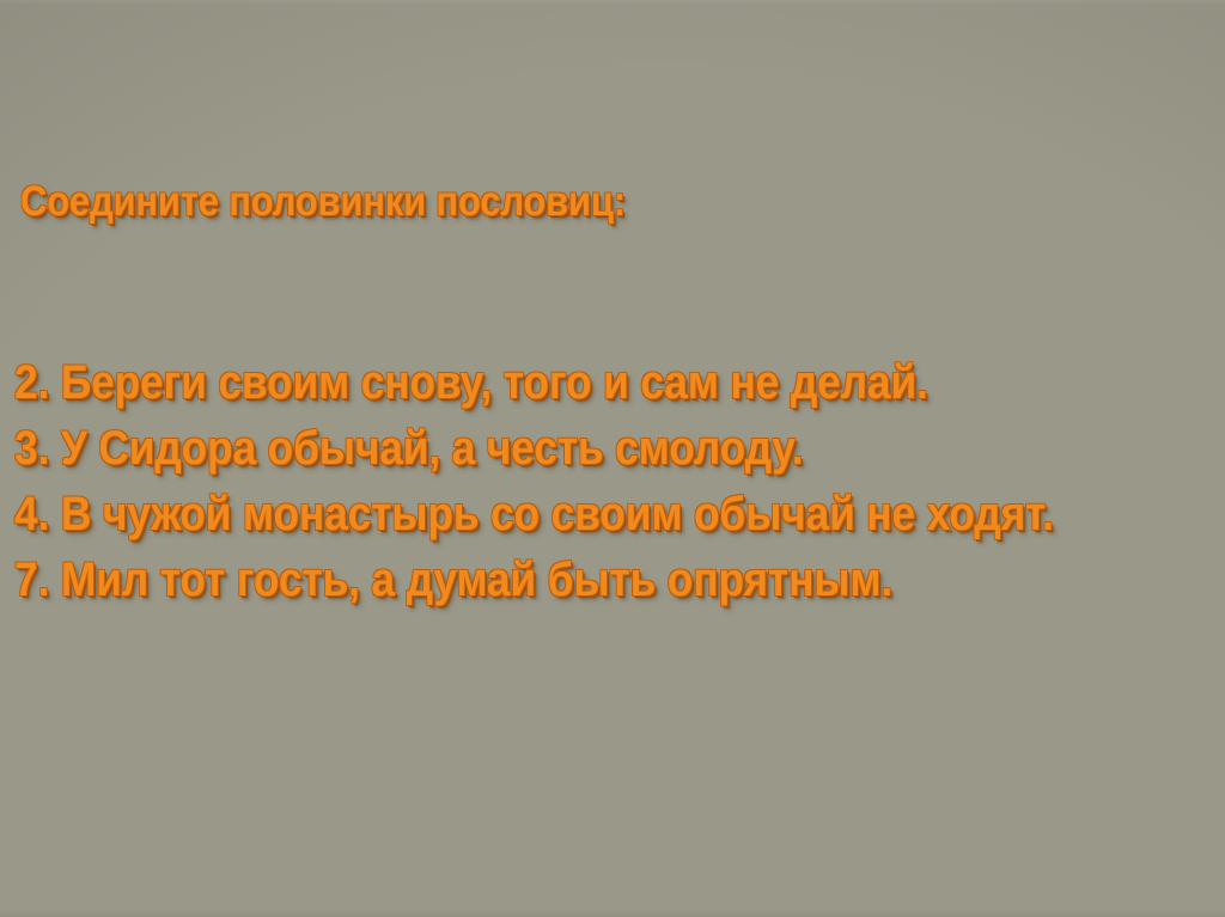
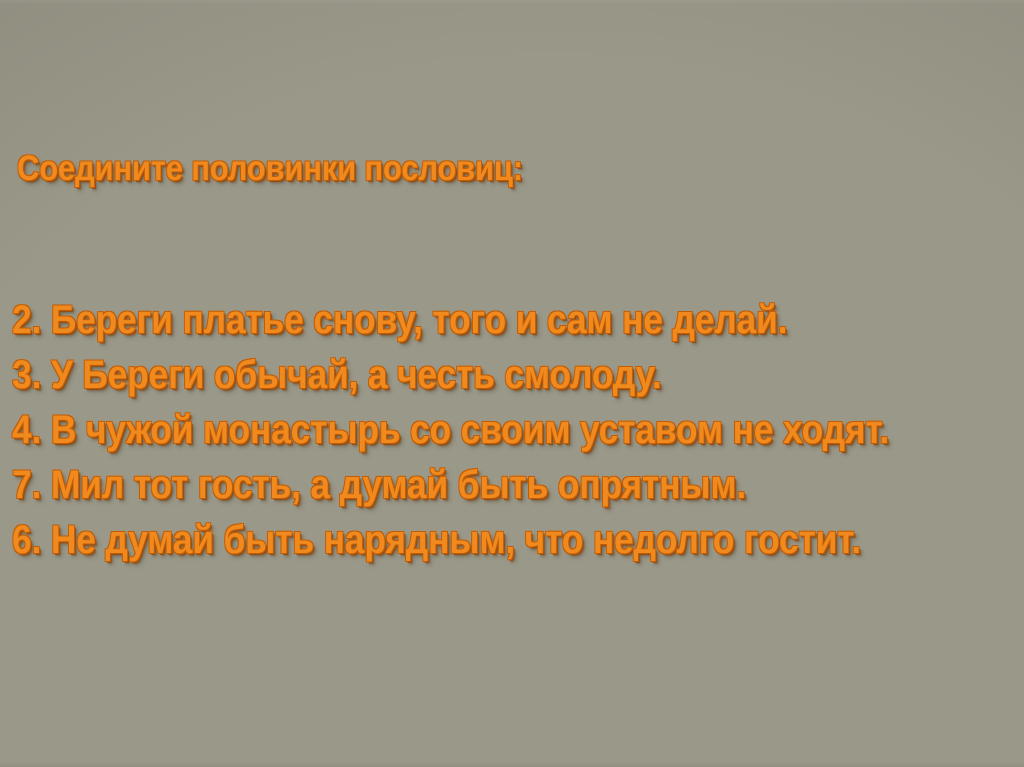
  Соедините половинки пословиц:
- 2. Береги своим снову, того и сам не делай.
+ 2. Береги платье снову, того и сам не делай.
- 3. У Сидора обычай, а честь смолоду.
+ 3. У Береги обычай, а честь смолоду.
- 4. В чужой монастырь со своим обычай не ходят.
+ 4. В чужой монастырь со своим уставом не ходят.
  7. Мил тот гость, а думай быть опрятным.
+ 6. Не думай быть нарядным, что недолго гостит.
